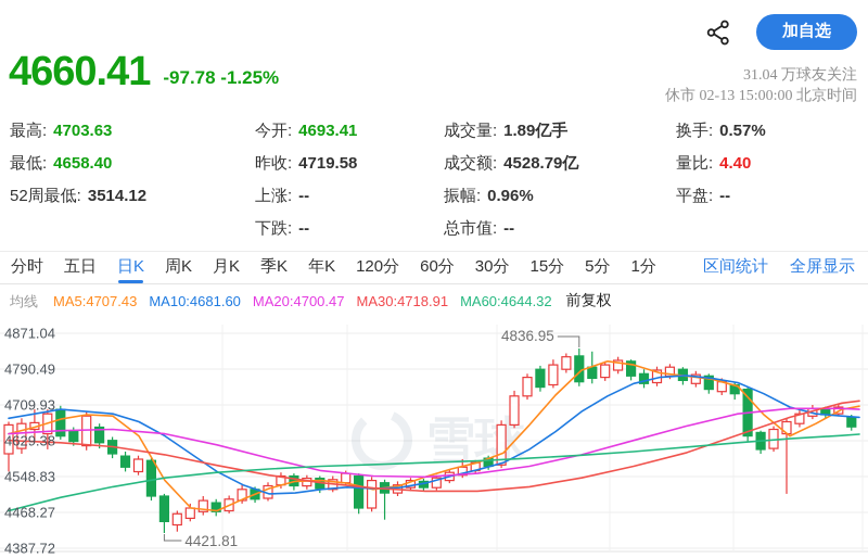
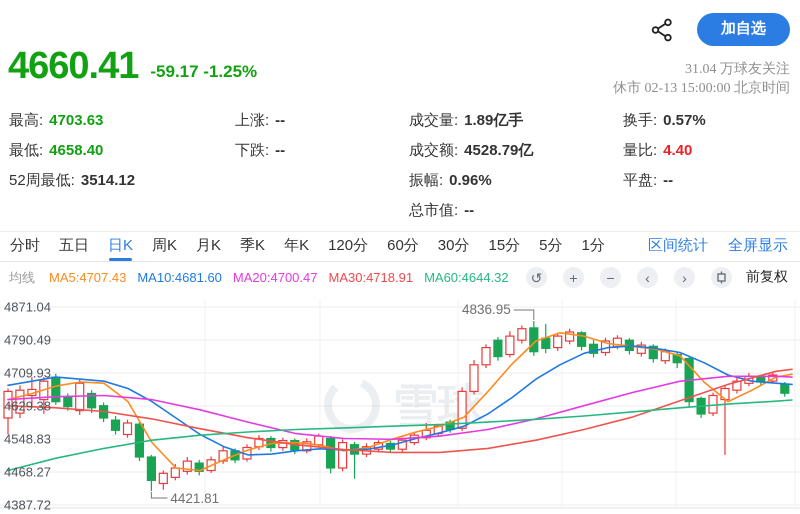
  加自选
  4660.41
- -97.78 -1.25%
+ -59.17 -1.25%
  31.04 万球友关注
  休市 02-13 15:00:00 北京时间
  最高: 4703.63
  最低: 4658.40
  52周最低: 3514.12
- 今开: 4693.41
- 昨收: 4719.58
  上涨: --
  下跌: --
  成交量: 1.89亿手
  成交额: 4528.79亿
  振幅: 0.96%
  总市值: --
  换手: 0.57%
  量比: 4.40
  平盘: --
  分时
  五日
  日K
  周K
  月K
  季K
  年K
  120分
  60分
  30分
  15分
  5分
  1分
  区间统计
  全屏显示
  均线
  MA5:4707.43 MA10:4681.60 MA20:4700.47 MA30:4718.91 MA60:4644.32
+ ↺
+ +
+ −
+ ‹
+ ›
  前复权
  4836.95
  4421.81
  4871.04
  4790.49
  4709.93
  4629.38
  4548.83
  4468.27
  4387.72
